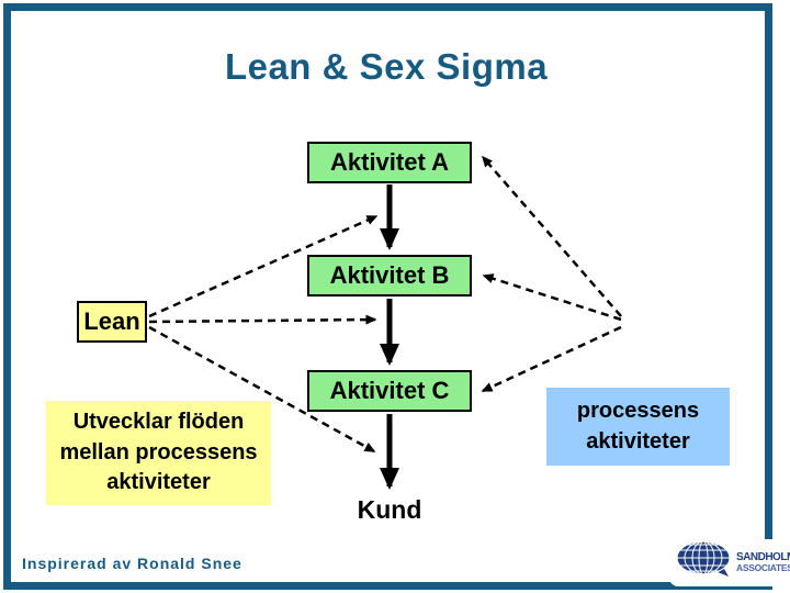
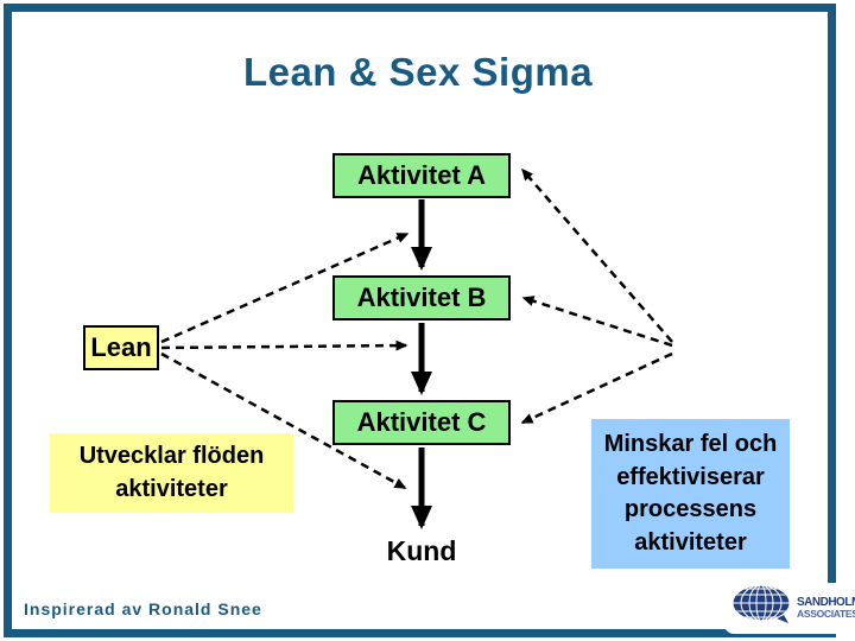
  Lean & Sex Sigma
  Aktivitet A
  Aktivitet B
  Aktivitet C
  Lean
  Utvecklar flöden
- mellan processens
  aktiviteter
+ Minskar fel och
+ effektiviserar
  processens
  aktiviteter
  Kund
  Inspirerad av Ronald Snee
  SANDHOL
  ASSOCIATE
